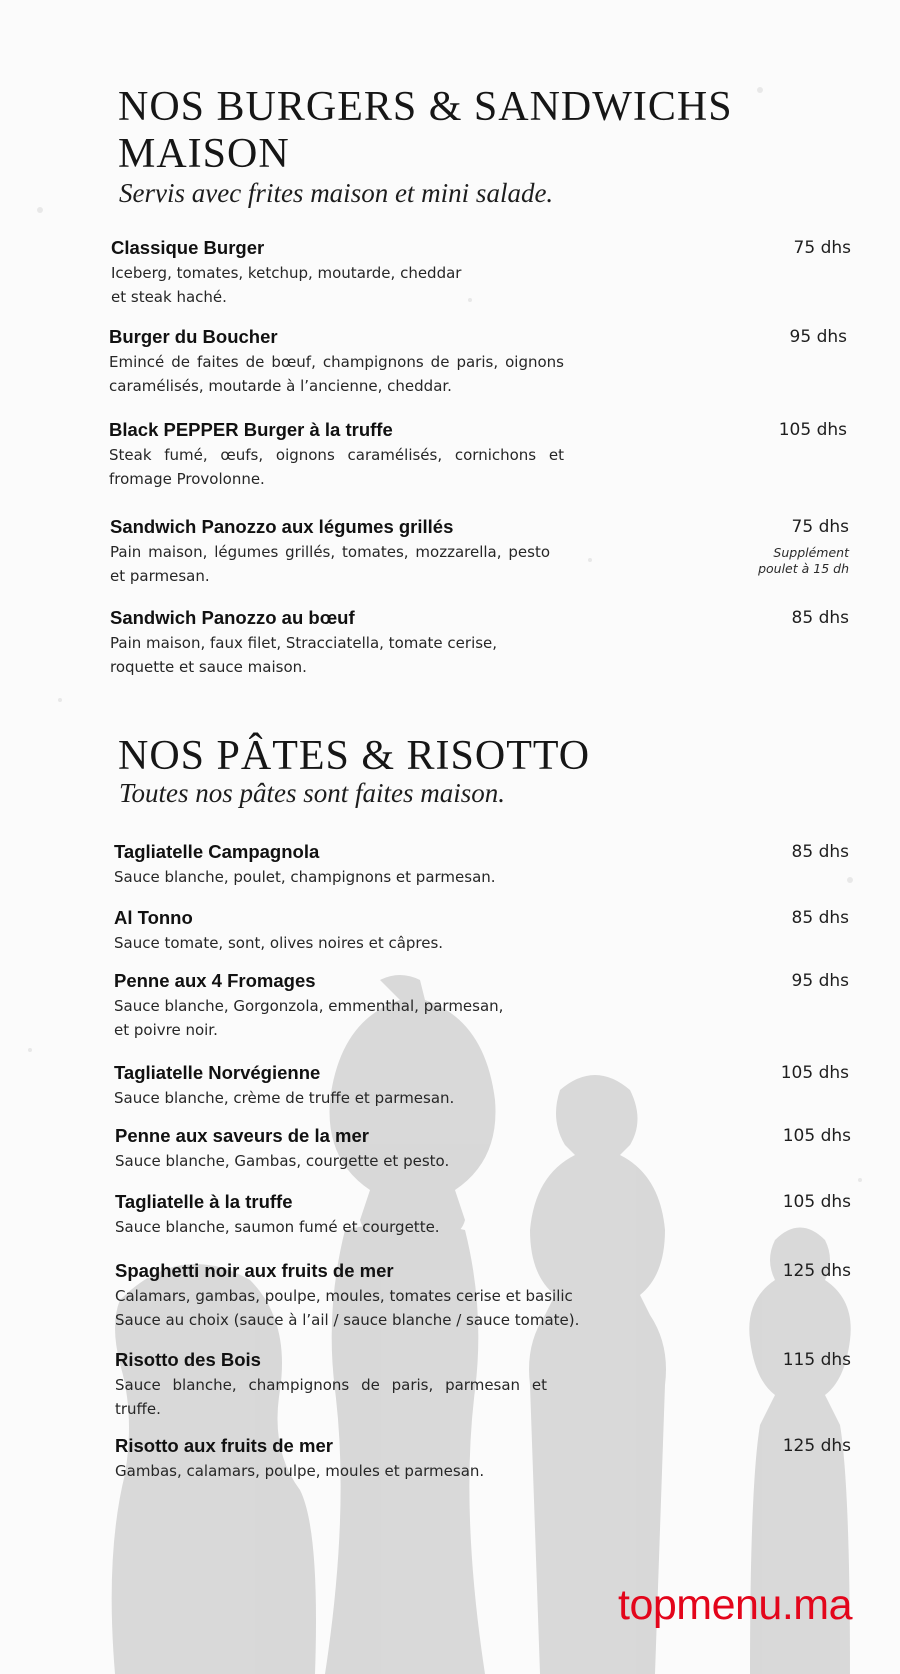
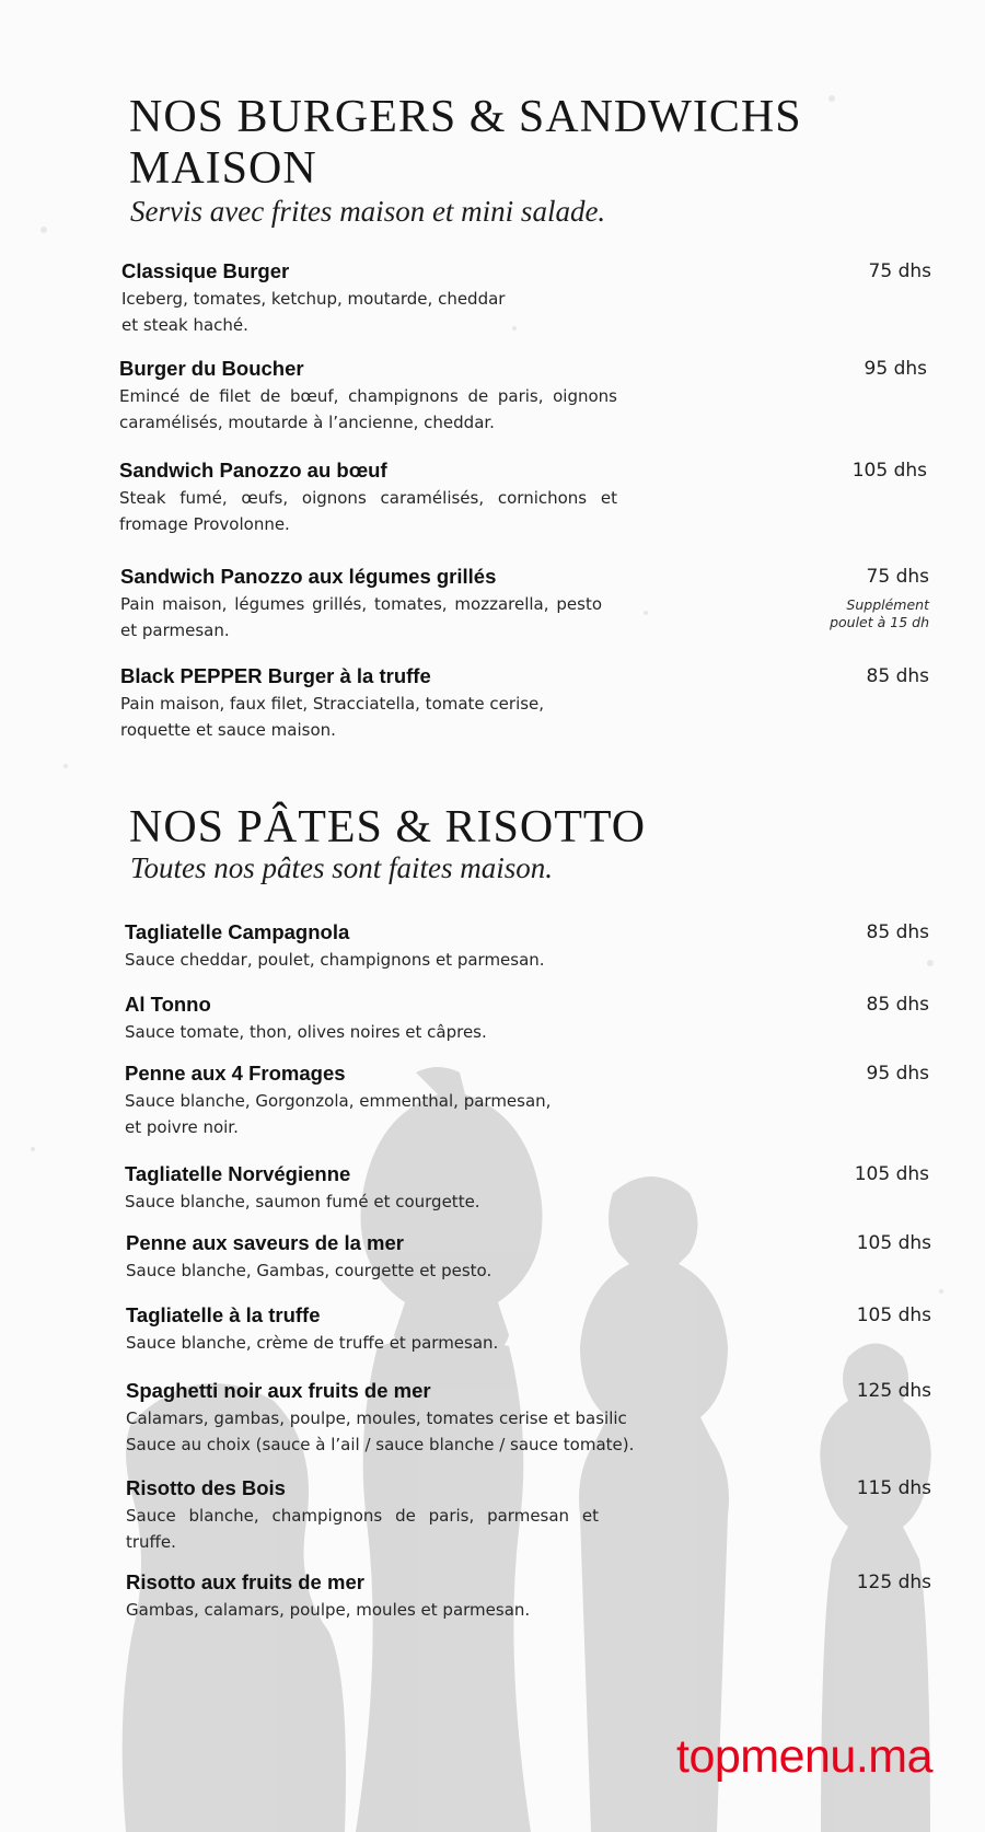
  NOS BURGERS & SANDWICHS
  MAISON
  Servis avec frites maison et mini salade.
  Classique Burger
  Iceberg, tomates, ketchup, moutarde, cheddar
  et steak haché.
  75 dhs
  Burger du Boucher
- Emincé de faites de bœuf, champignons de paris, oignons caramélisés, moutarde à l’ancienne, cheddar.
+ Emincé de filet de bœuf, champignons de paris, oignons caramélisés, moutarde à l’ancienne, cheddar.
  95 dhs
- Black PEPPER Burger à la truffe
+ Sandwich Panozzo au bœuf
  Steak fumé, œufs, oignons caramélisés, cornichons et fromage Provolonne.
  105 dhs
  Sandwich Panozzo aux légumes grillés
  Pain maison, légumes grillés, tomates, mozzarella, pesto et parmesan.
  75 dhs
  Supplément
  poulet à 15 dh
- Sandwich Panozzo au bœuf
+ Black PEPPER Burger à la truffe
  Pain maison, faux filet, Stracciatella, tomate cerise,
  roquette et sauce maison.
  85 dhs
  NOS PÂTES & RISOTTO
  Toutes nos pâtes sont faites maison.
  Tagliatelle Campagnola
- Sauce blanche, poulet, champignons et parmesan.
+ Sauce cheddar, poulet, champignons et parmesan.
  85 dhs
  Al Tonno
- Sauce tomate, sont, olives noires et câpres.
+ Sauce tomate, thon, olives noires et câpres.
  85 dhs
  Penne aux 4 Fromages
  Sauce blanche, Gorgonzola, emmenthal, parmesan,
  et poivre noir.
  95 dhs
  Tagliatelle Norvégienne
- Sauce blanche, crème de truffe et parmesan.
+ Sauce blanche, saumon fumé et courgette.
  105 dhs
  Penne aux saveurs de la mer
  Sauce blanche, Gambas, courgette et pesto.
  105 dhs
  Tagliatelle à la truffe
- Sauce blanche, saumon fumé et courgette.
+ Sauce blanche, crème de truffe et parmesan.
  105 dhs
  Spaghetti noir aux fruits de mer
  Calamars, gambas, poulpe, moules, tomates cerise et basilic
  Sauce au choix (sauce à l’ail / sauce blanche / sauce tomate).
  125 dhs
  Risotto des Bois
  Sauce blanche, champignons de paris, parmesan et truffe.
  115 dhs
  Risotto aux fruits de mer
  Gambas, calamars, poulpe, moules et parmesan.
  125 dhs
  topmenu.ma
